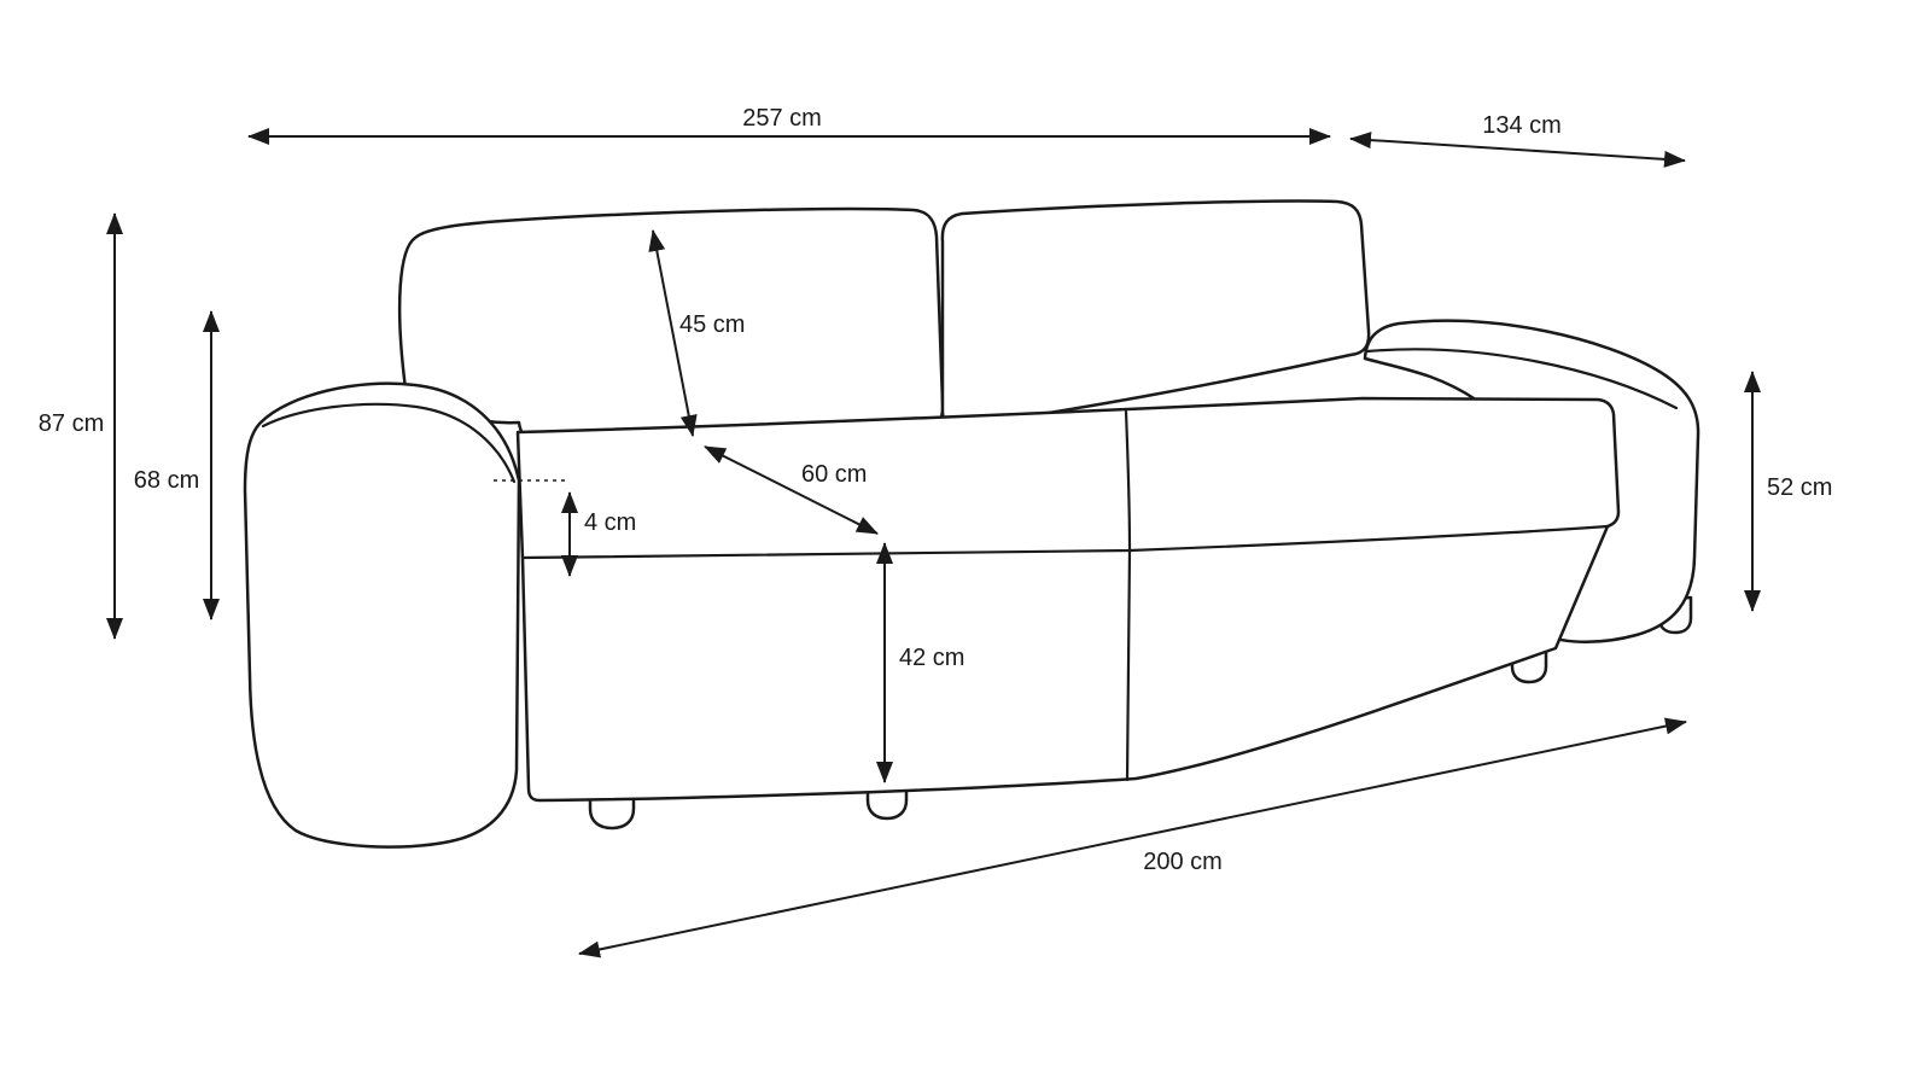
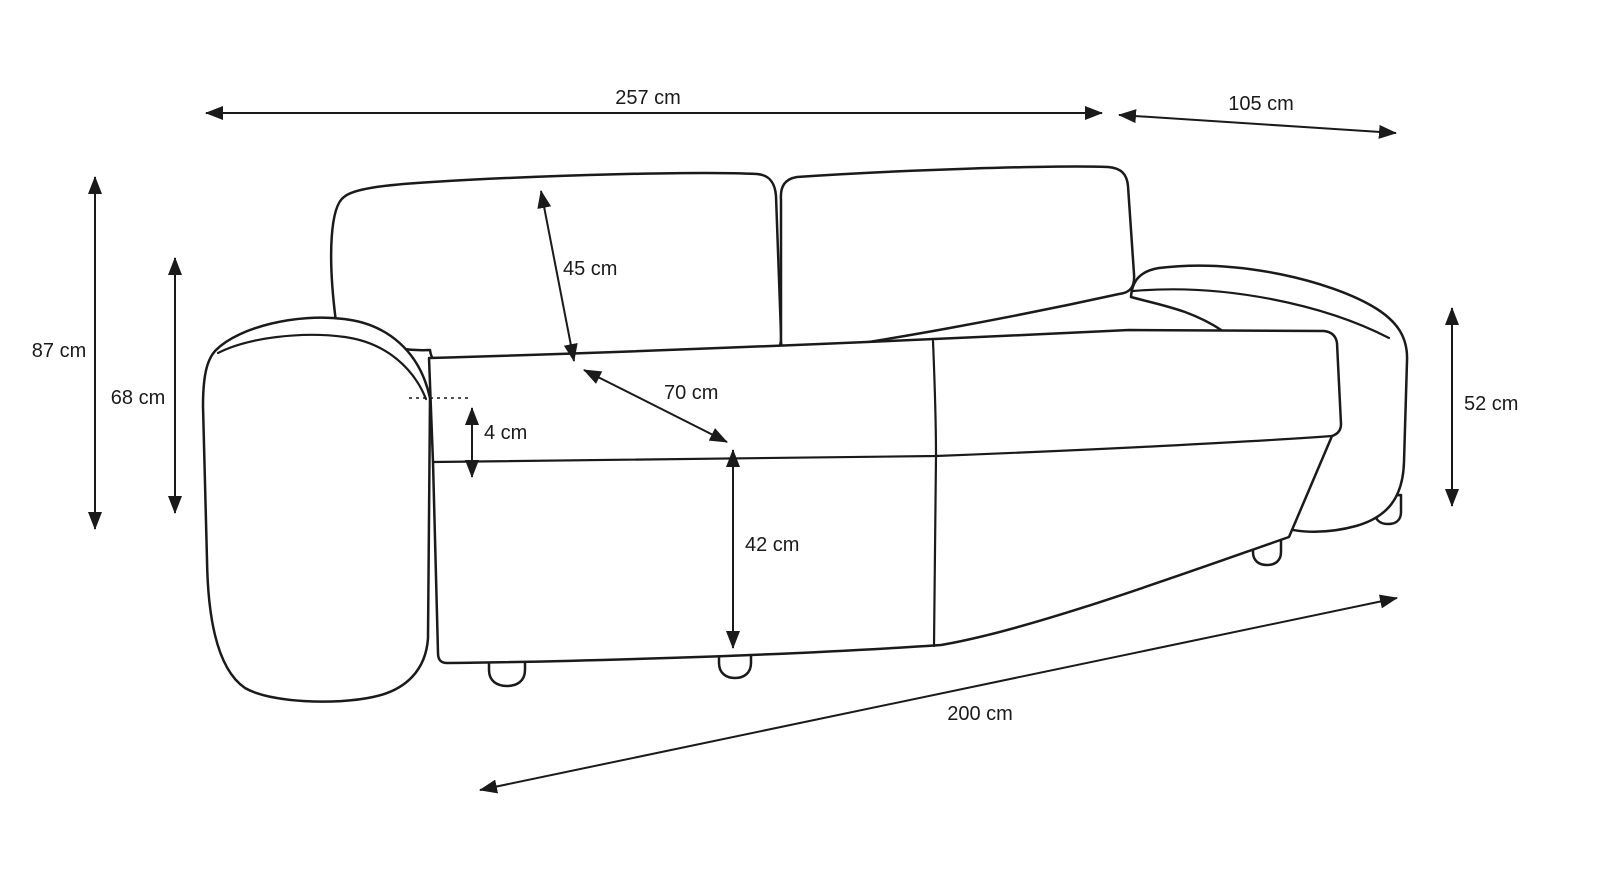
  257 cm
- 134 cm
+ 105 cm
  87 cm
  68 cm
  45 cm
- 60 cm
+ 70 cm
  4 cm
  42 cm
  52 cm
  200 cm
